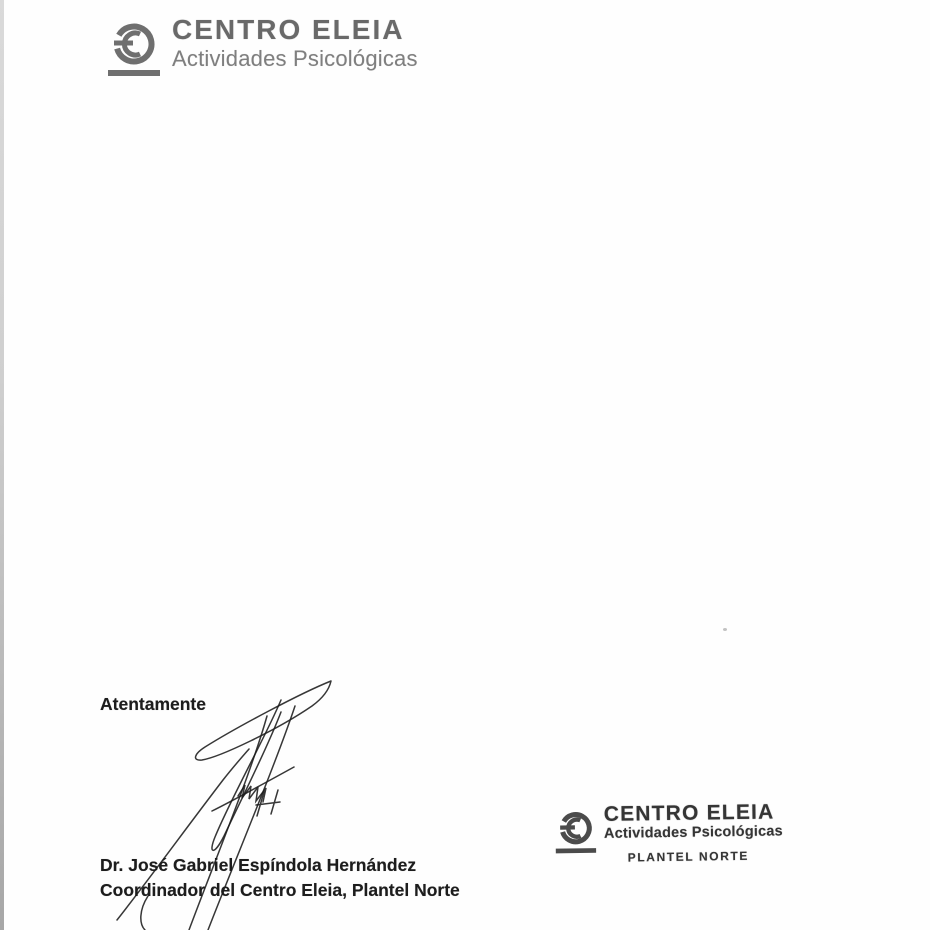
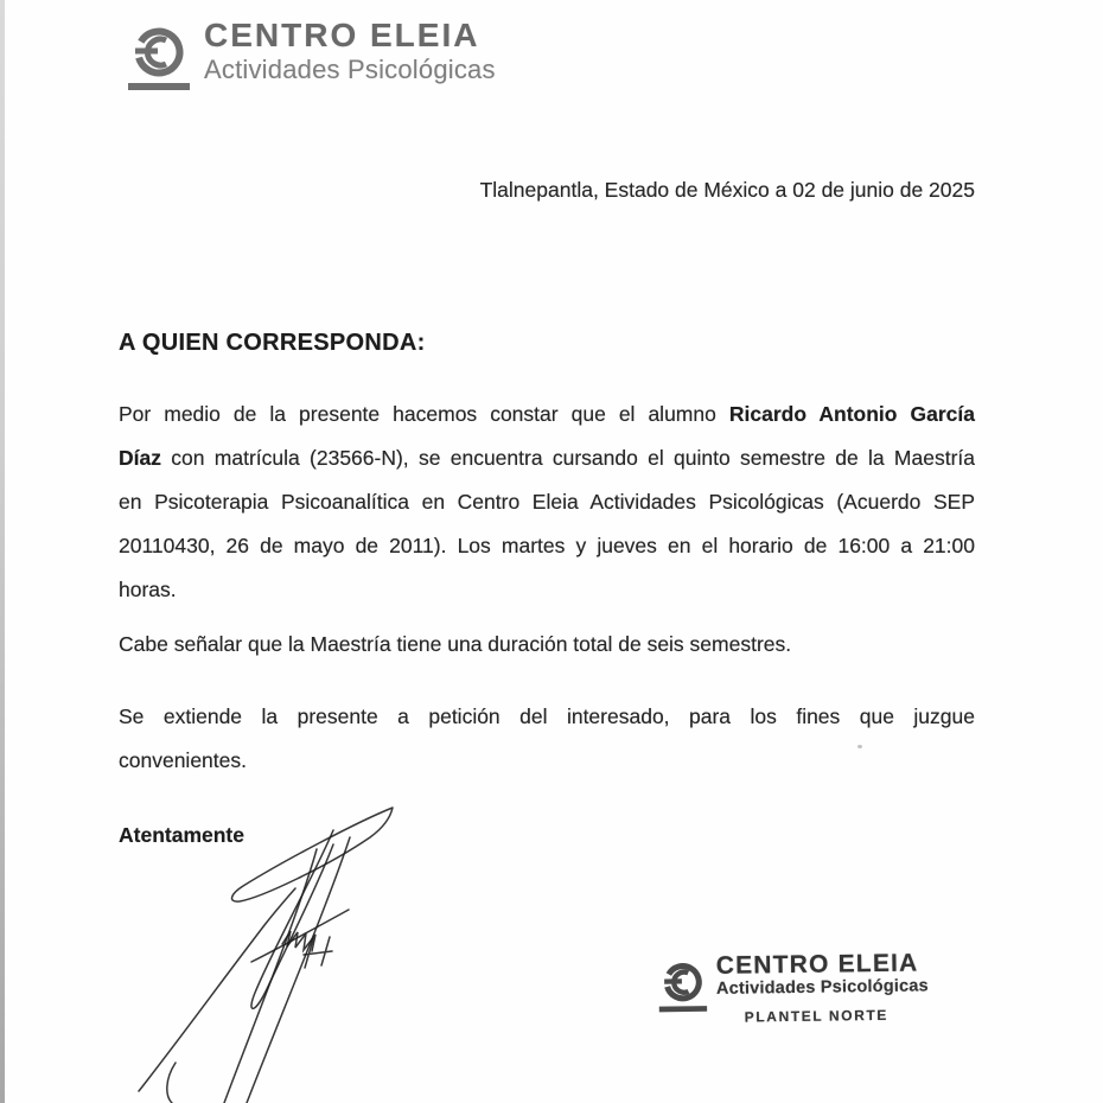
  CENTRO ELEIA
  Actividades Psicológicas
+ Tlalnepantla, Estado de México a 02 de junio de 2025
+ A QUIEN CORRESPONDA:
+ Por medio de la presente hacemos constar que el alumno Ricardo Antonio García
+ Díaz con matrícula (23566-N), se encuentra cursando el quinto semestre de la Maestría
+ en Psicoterapia Psicoanalítica en Centro Eleia Actividades Psicológicas (Acuerdo SEP
+ 20110430, 26 de mayo de 2011). Los martes y jueves en el horario de 16:00 a 21:00
+ horas.
+ Cabe señalar que la Maestría tiene una duración total de seis semestres.
+ Se extiende la presente a petición del interesado, para los fines que juzgue
+ convenientes.
  Atentamente
  CENTRO ELEIA
  Actividades Psicológicas
  PLANTEL NORTE
- Dr. José Gabriel Espíndola Hernández
- Coordinador del Centro Eleia, Plantel Norte
